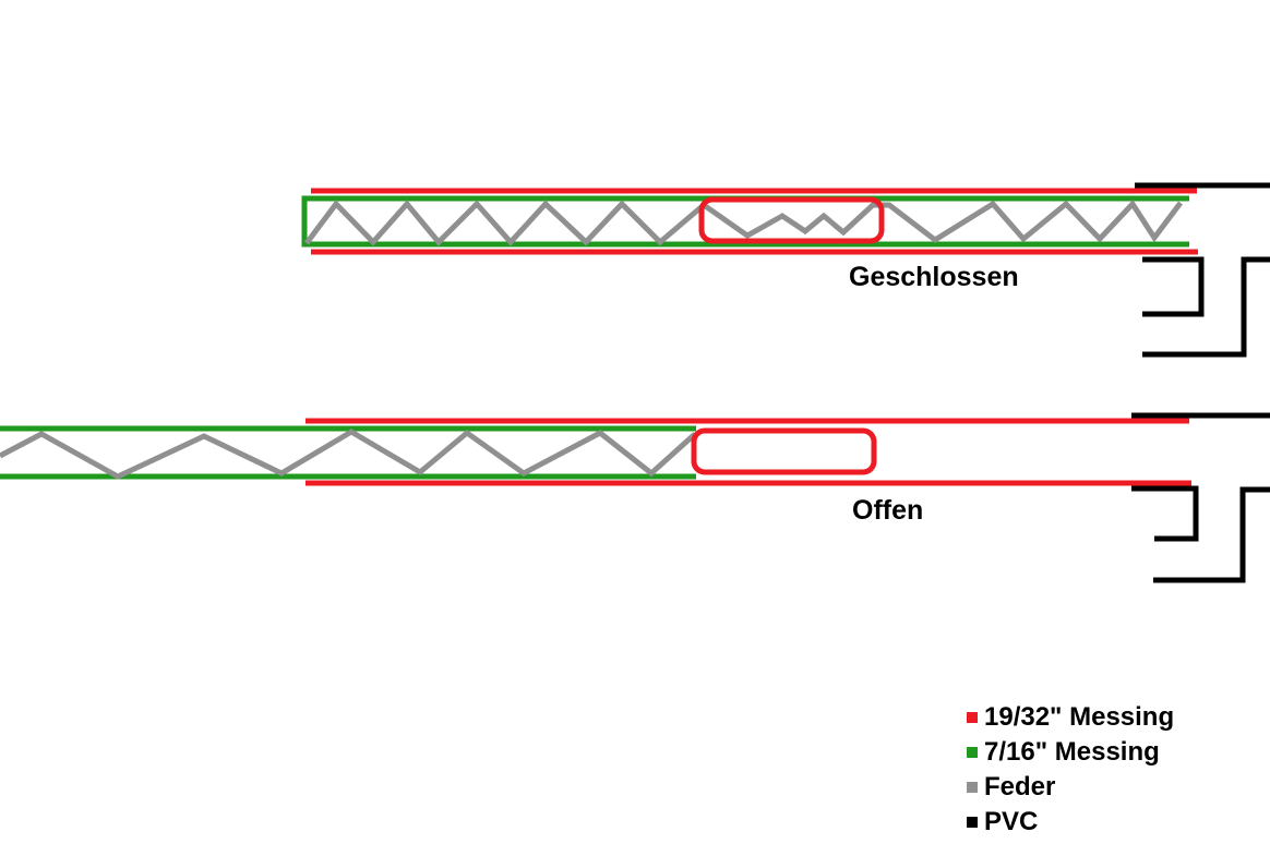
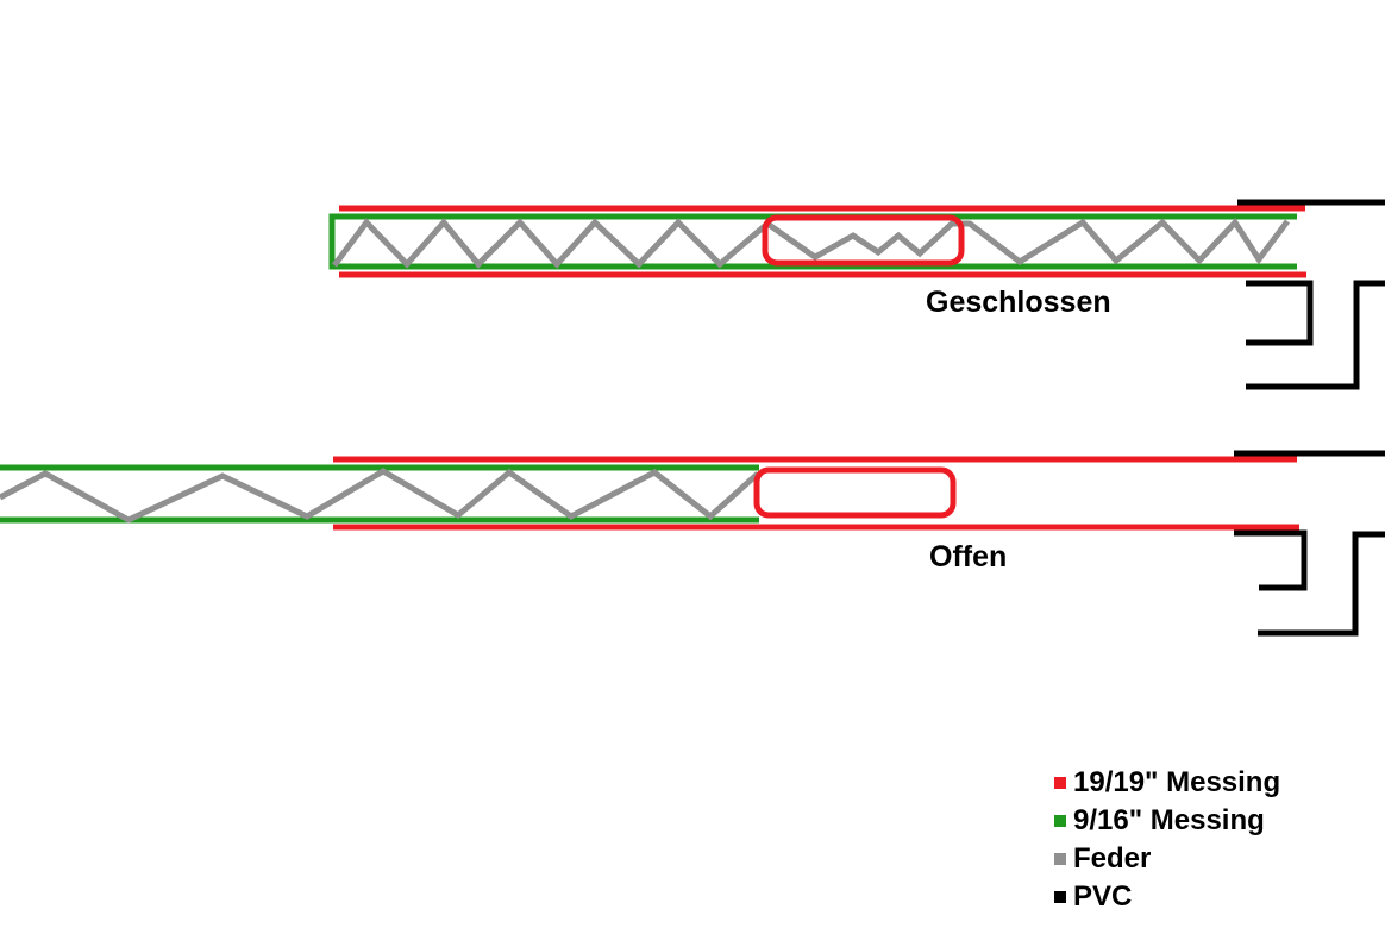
  Geschlossen
  Offen
- 19/32" Messing
+ 19/19" Messing
- 7/16" Messing
+ 9/16" Messing
  Feder
  PVC
